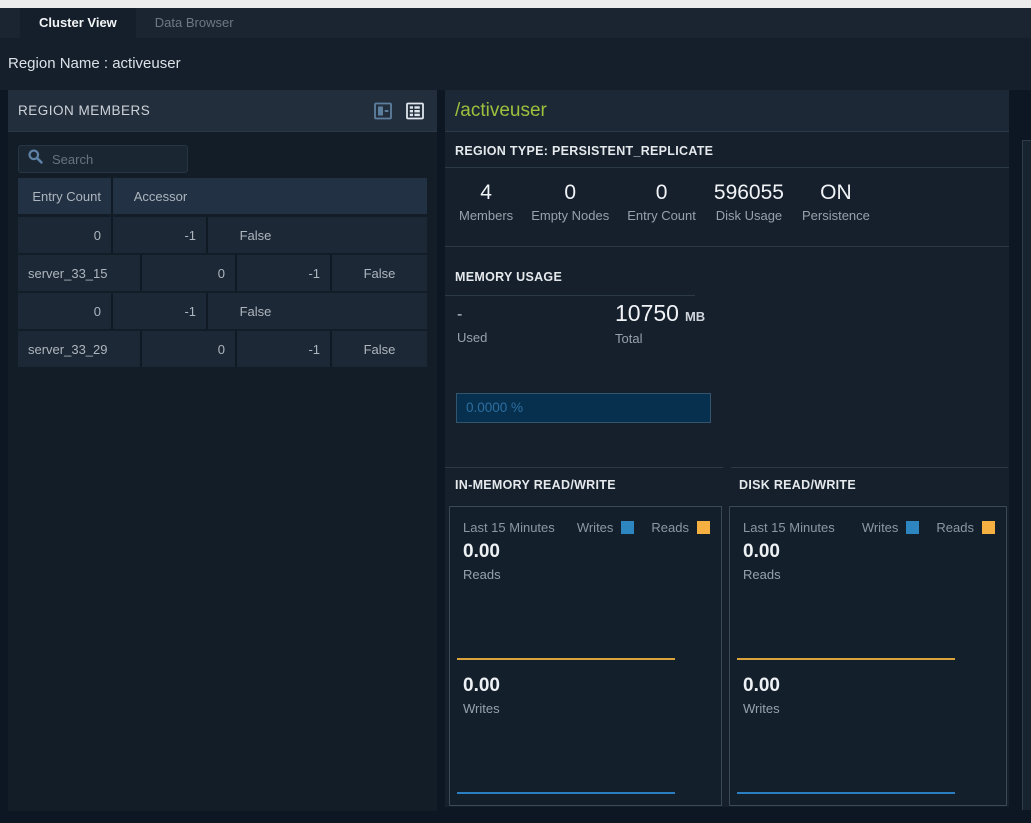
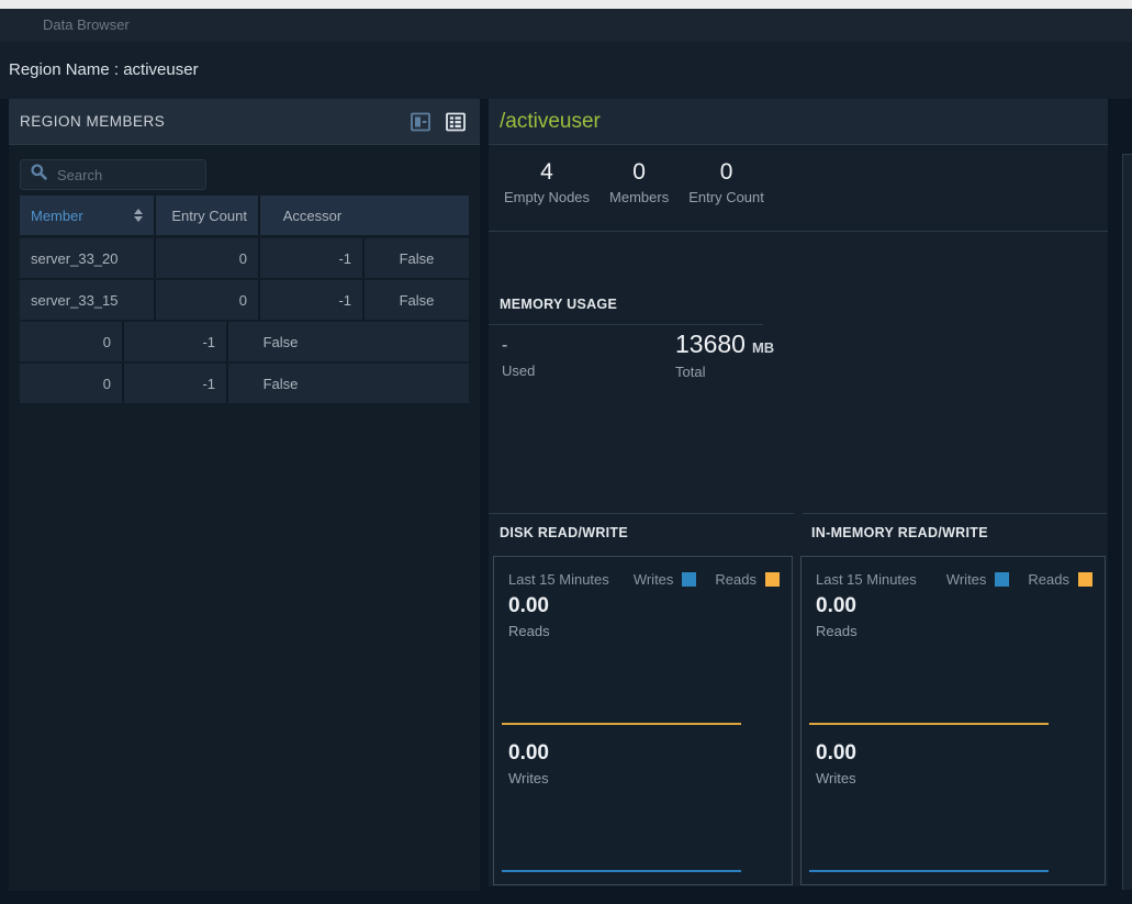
- Cluster View
  Data Browser
  Region Name : activeuser
  REGION MEMBERS
  Search
+ Member
  Entry Count
  Accessor
+ server_33_20
  0
  -1
  False
  server_33_15
  0
  -1
  False
  0
  -1
  False
- server_33_29
  0
  -1
  False
  /activeuser
- REGION TYPE: PERSISTENT_REPLICATE
  4
- Members
+ Empty Nodes
  0
- Empty Nodes
+ Members
  0
  Entry Count
- 596055
- Disk Usage
- ON
- Persistence
  MEMORY USAGE
  -
  Used
- 10750 MB
+ 13680 MB
  Total
- 0.0000 %
- IN-MEMORY READ/WRITE
+ DISK READ/WRITE
  Last 15 Minutes
  Writes
  Reads
  0.00
  Reads
  0.00
  Writes
- DISK READ/WRITE
+ IN-MEMORY READ/WRITE
  Last 15 Minutes
  Writes
  Reads
  0.00
  Reads
  0.00
  Writes
